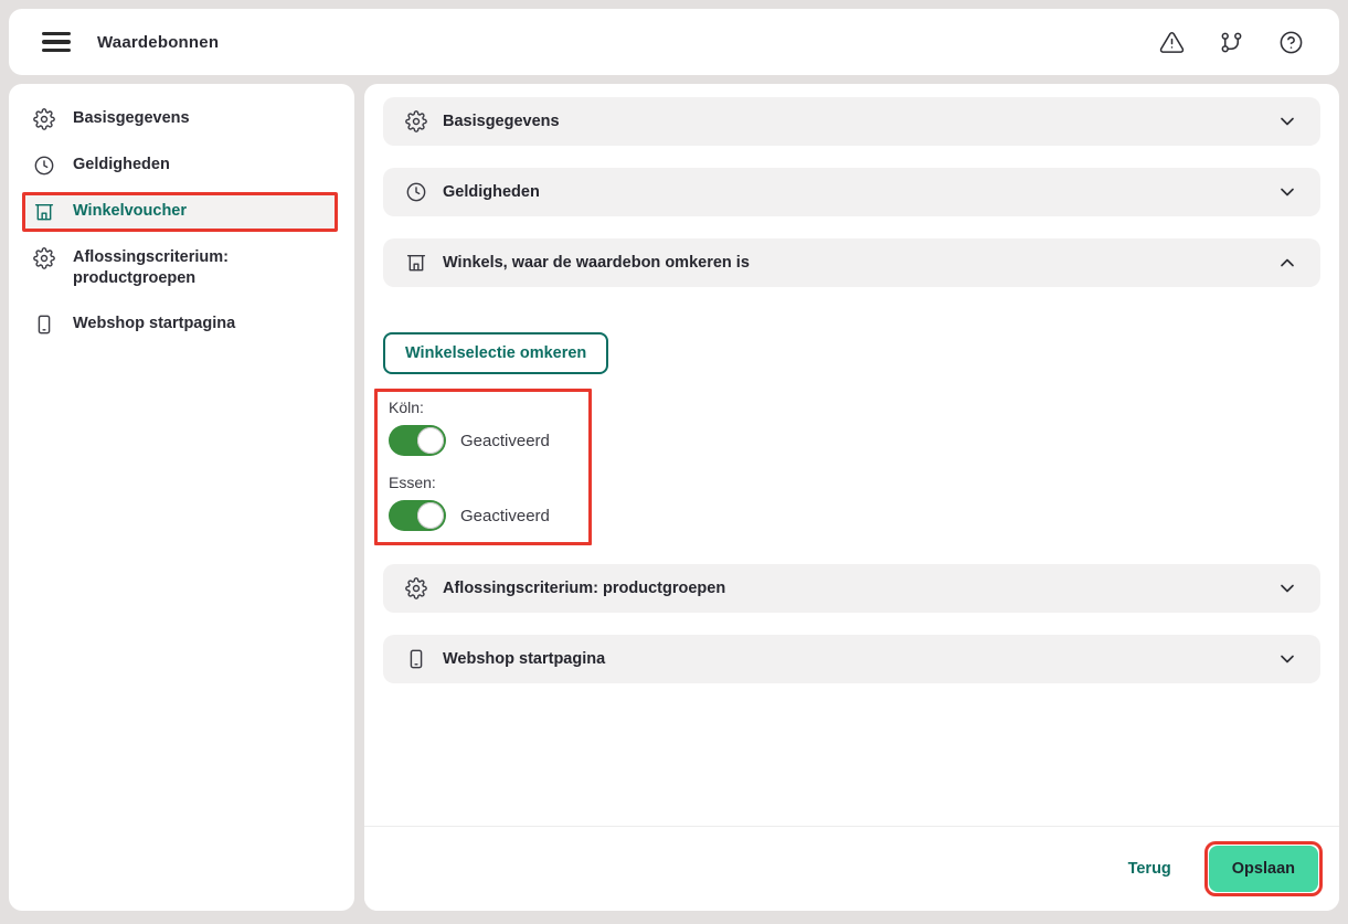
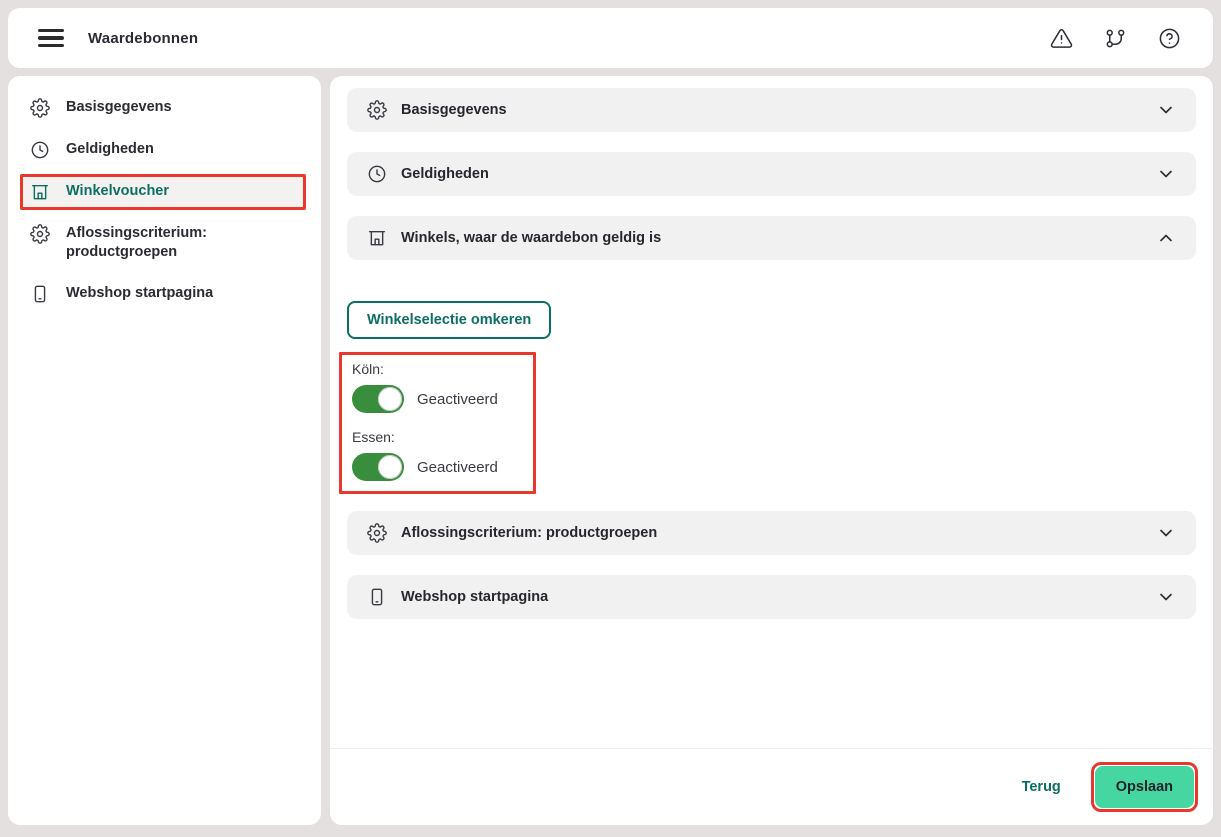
  Waardebonnen
  Basisgegevens
  Geldigheden
  Winkelvoucher
  Aflossingscriterium: productgroepen
  Webshop startpagina
  Basisgegevens
  Geldigheden
- Winkels, waar de waardebon omkeren is
+ Winkels, waar de waardebon geldig is
  Winkelselectie omkeren
  Köln:
  Geactiveerd
  Essen:
  Geactiveerd
  Aflossingscriterium: productgroepen
  Webshop startpagina
  Terug
  Opslaan
